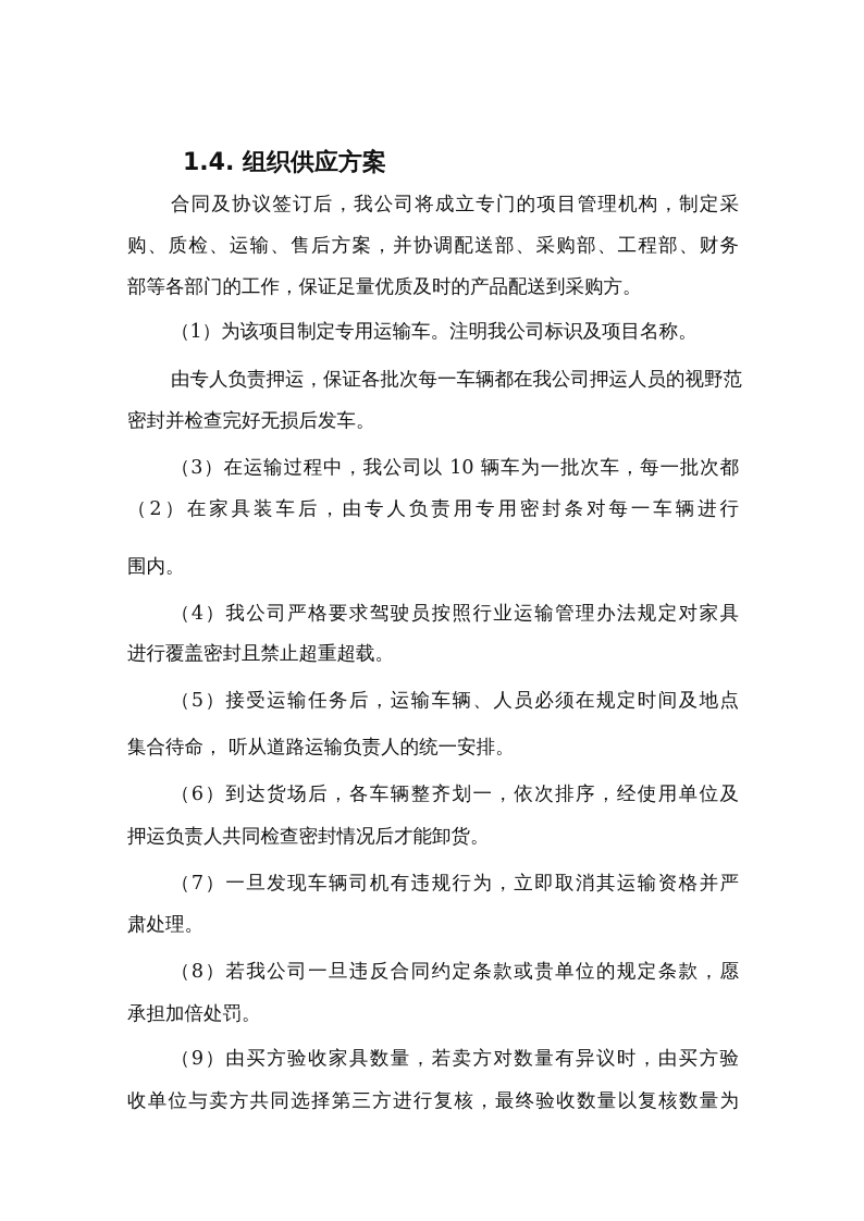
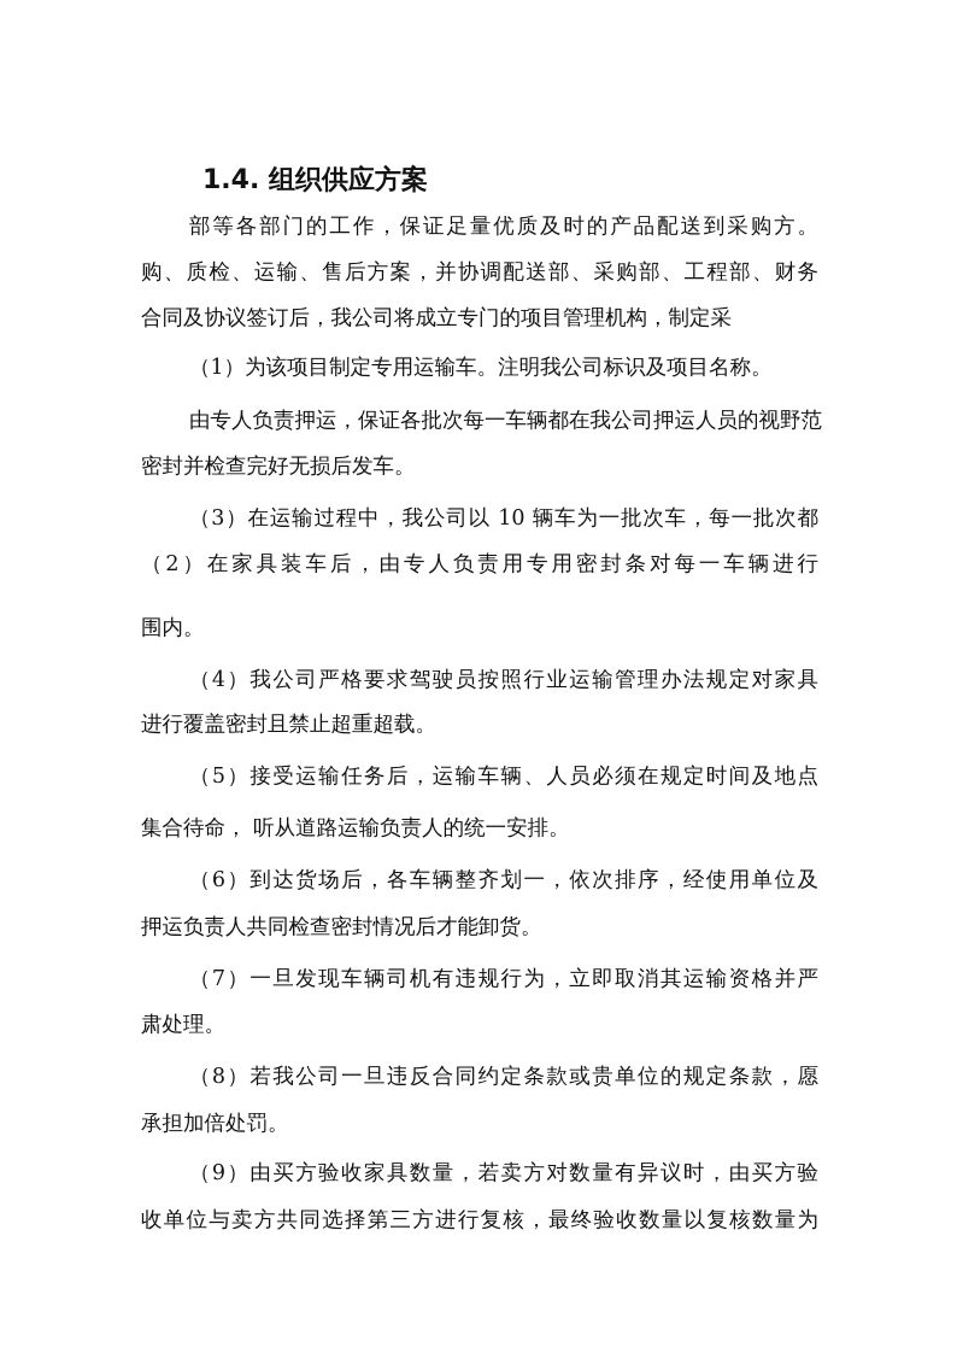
  1.4. 组织供应方案
- 合同及协议签订后，我公司将成立专门的项目管理机构，制定采
+ 部等各部门的工作，保证足量优质及时的产品配送到采购方。
  购、质检、运输、售后方案，并协调配送部、采购部、工程部、财务
- 部等各部门的工作，保证足量优质及时的产品配送到采购方。
+ 合同及协议签订后，我公司将成立专门的项目管理机构，制定采
  （1）为该项目制定专用运输车。注明我公司标识及项目名称。
  由专人负责押运，保证各批次每一车辆都在我公司押运人员的视野范
  密封并检查完好无损后发车。
  （3）在运输过程中，我公司以 10 辆车为一批次车，每一批次都
  （2）在家具装车后，由专人负责用专用密封条对每一车辆进行
  围内。
  （4）我公司严格要求驾驶员按照行业运输管理办法规定对家具
  进行覆盖密封且禁止超重超载。
  （5）接受运输任务后，运输车辆、人员必须在规定时间及地点
  集合待命， 听从道路运输负责人的统一安排。
  （6）到达货场后，各车辆整齐划一，依次排序，经使用单位及
  押运负责人共同检查密封情况后才能卸货。
  （7）一旦发现车辆司机有违规行为，立即取消其运输资格并严
  肃处理。
  （8）若我公司一旦违反合同约定条款或贵单位的规定条款，愿
  承担加倍处罚。
  （9）由买方验收家具数量，若卖方对数量有异议时，由买方验
  收单位与卖方共同选择第三方进行复核，最终验收数量以复核数量为
